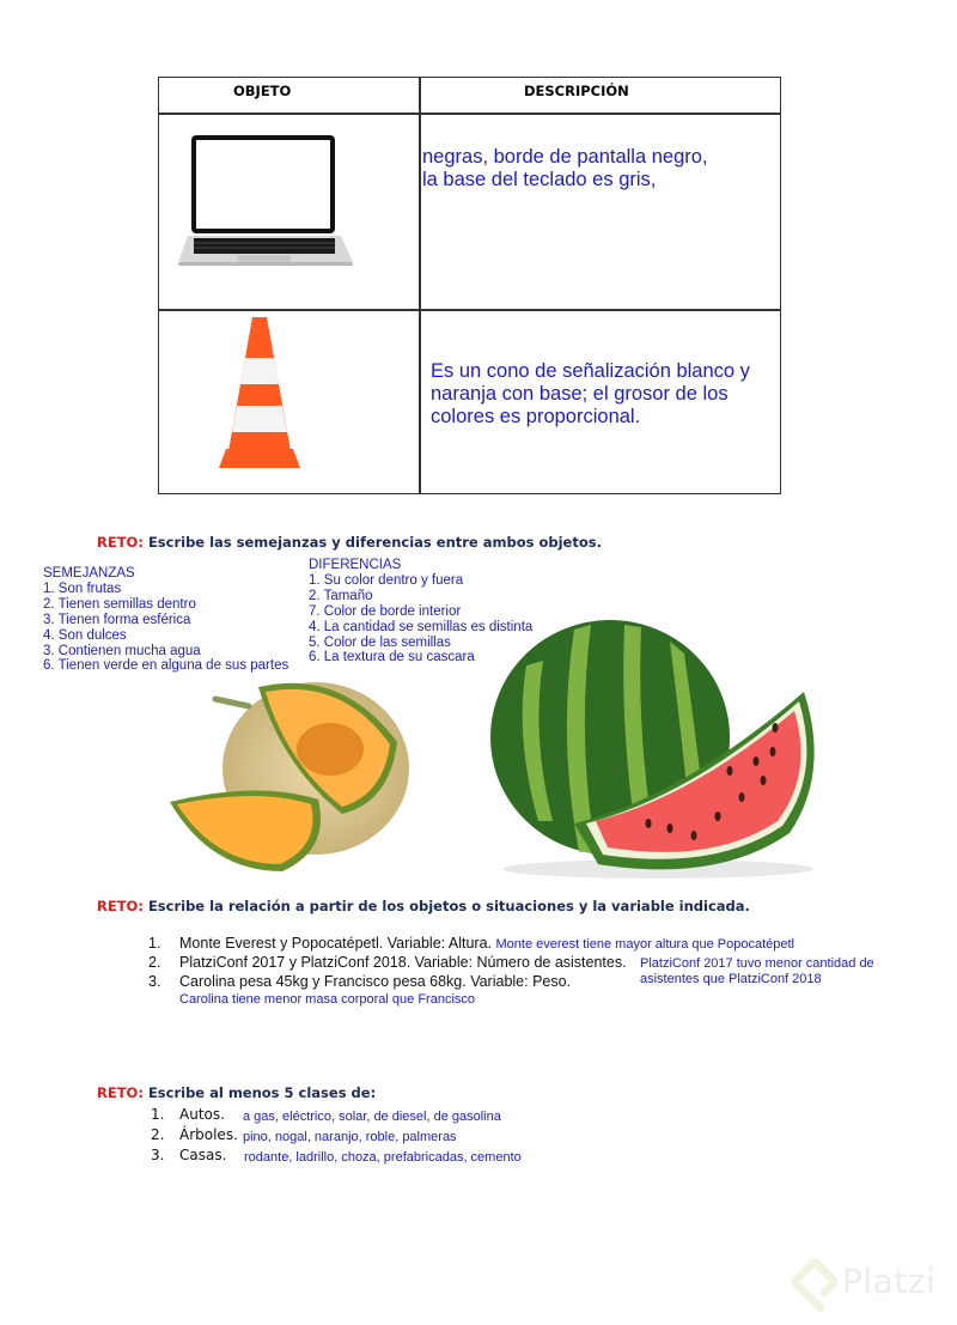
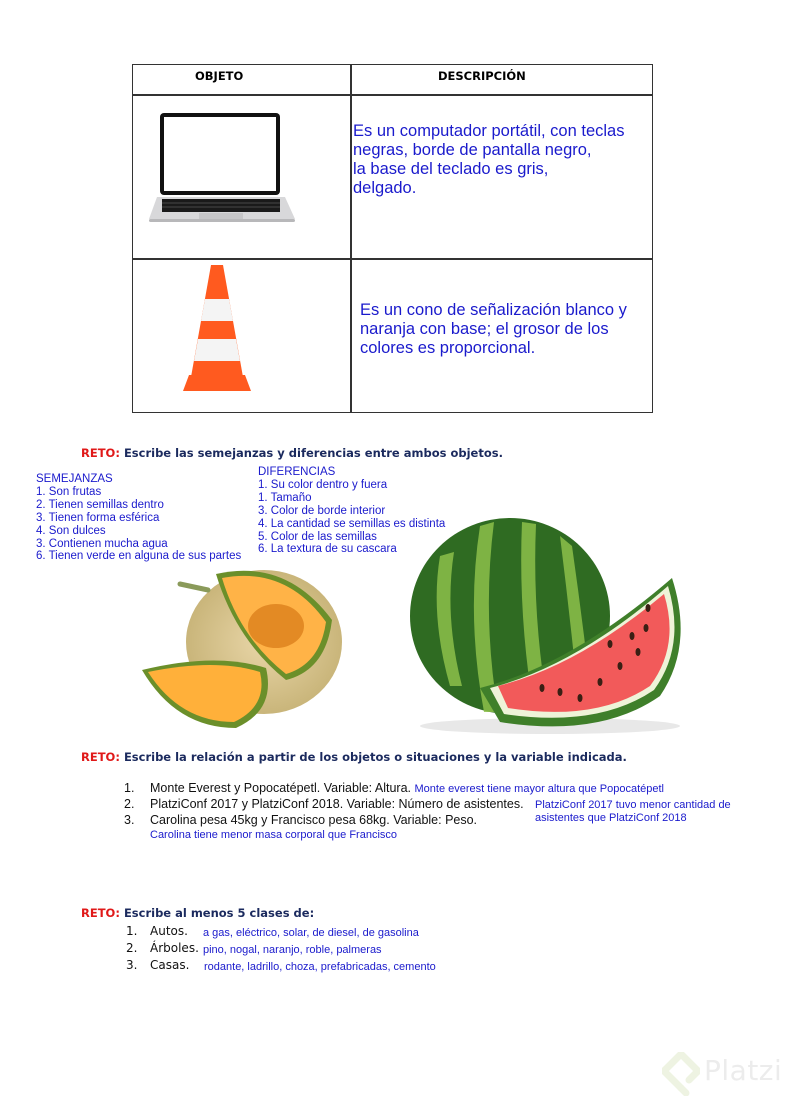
  OBJETO
  DESCRIPCIÓN
+ Es un computador portátil, con teclas
  negras, borde de pantalla negro,
  la base del teclado es gris,
+ delgado.
  Es un cono de señalización blanco y
  naranja con base; el grosor de los
  colores es proporcional.
  RETO: Escribe las semejanzas y diferencias entre ambos objetos.
  SEMEJANZAS
  1. Son frutas
  2. Tienen semillas dentro
  3. Tienen forma esférica
  4. Son dulces
  3. Contienen mucha agua
  6. Tienen verde en alguna de sus partes
  DIFERENCIAS
  1. Su color dentro y fuera
- 2. Tamaño
+ 1. Tamaño
- 7. Color de borde interior
+ 3. Color de borde interior
  4. La cantidad se semillas es distinta
  5. Color de las semillas
  6. La textura de su cascara
  RETO: Escribe la relación a partir de los objetos o situaciones y la variable indicada.
  1. Monte Everest y Popocatépetl. Variable: Altura. Monte everest tiene mayor altura que Popocatépetl
  2. PlatziConf 2017 y PlatziConf 2018. Variable: Número de asistentes.
  PlatziConf 2017 tuvo menor cantidad de
  asistentes que PlatziConf 2018
  3. Carolina pesa 45kg y Francisco pesa 68kg. Variable: Peso.
  Carolina tiene menor masa corporal que Francisco
  RETO: Escribe al menos 5 clases de:
  1. Autos.
  a gas, eléctrico, solar, de diesel, de gasolina
  2. Árboles.
  pino, nogal, naranjo, roble, palmeras
  3. Casas.
  rodante, ladrillo, choza, prefabricadas, cemento
